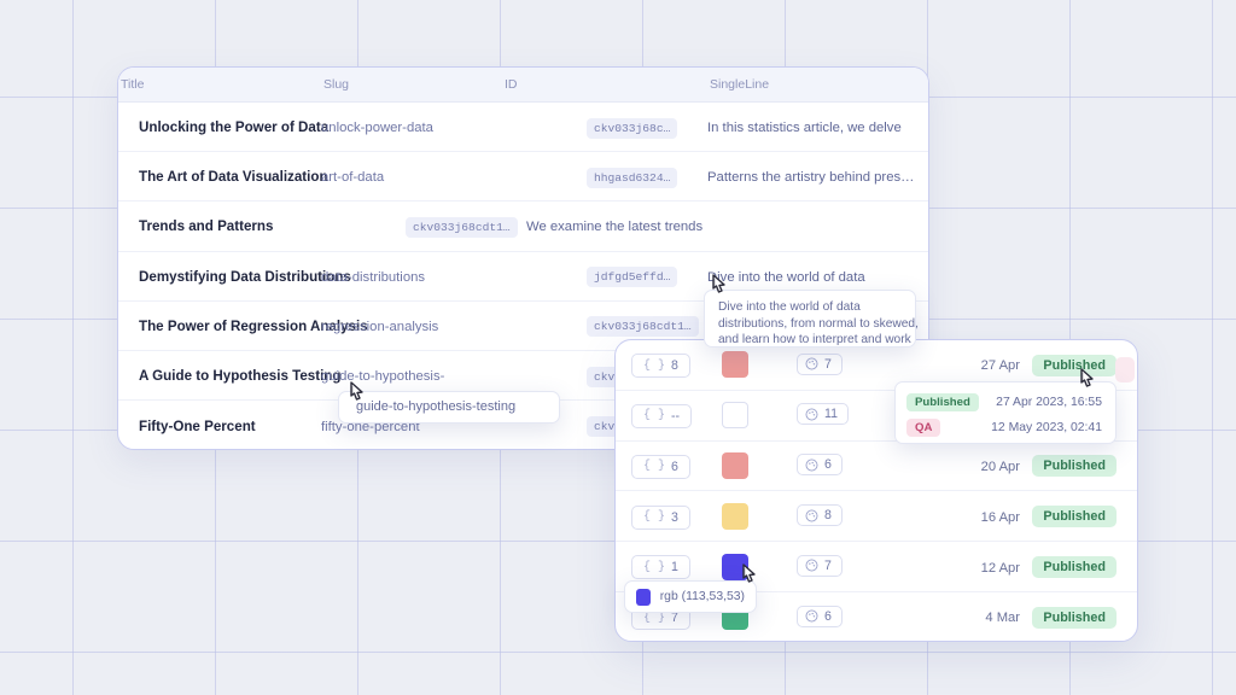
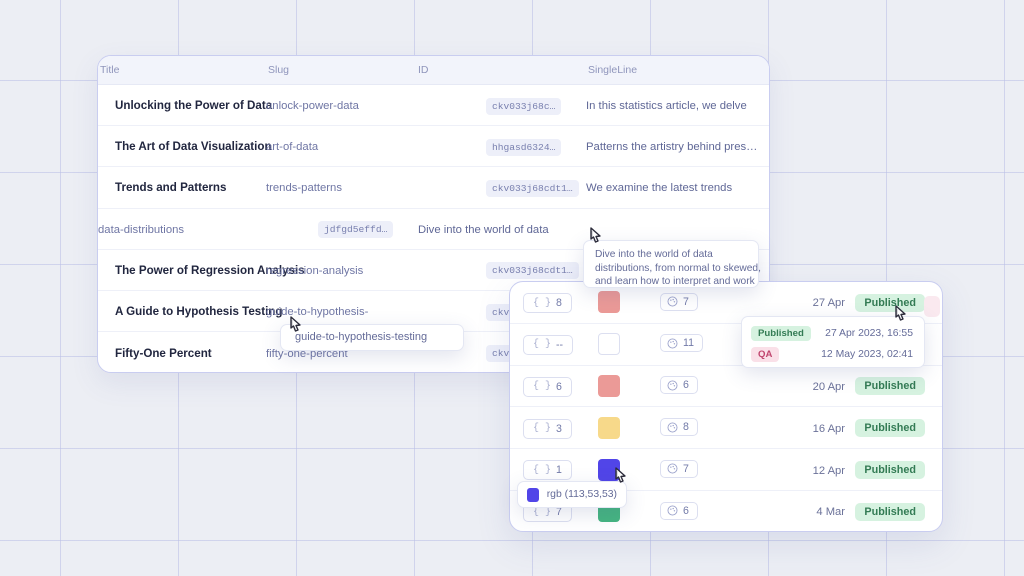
  Title
  Slug
  ID
  SingleLine
  Unlocking the Power of Data
  unlock-power-data
  ckv033j68c…
  In this statistics article, we delve
  The Art of Data Visualization
  art-of-data
  hhgasd6324…
  Patterns the artistry behind pres…
  Trends and Patterns
+ trends-patterns
  ckv033j68cdt1…
  We examine the latest trends
- Demystifying Data Distributions
  data-distributions
  jdfgd5effd…
  Dive into the world of data
  The Power of Regression Analysis
  regression-analysis
  ckv033j68cdt1…
  A Guide to Hypothesis Testing
  guide-to-hypothesis-
  Fifty-One Percent
  fifty-one-percent
  { }
  8
  7
  27 Apr
  Published
  { }
  --
  11
  { }
  6
  6
  20 Apr
  Published
  { }
  3
  8
  16 Apr
  Published
  { }
  1
  7
  12 Apr
  Published
  { }
  7
  6
  4 Mar
  Published
  Dive into the world of data
  distributions, from normal to skewed,
  and learn how to interpret and work
  guide-to-hypothesis-testing
  Published
  27 Apr 2023, 16:55
  QA
  12 May 2023, 02:41
  rgb (113,53,53)
